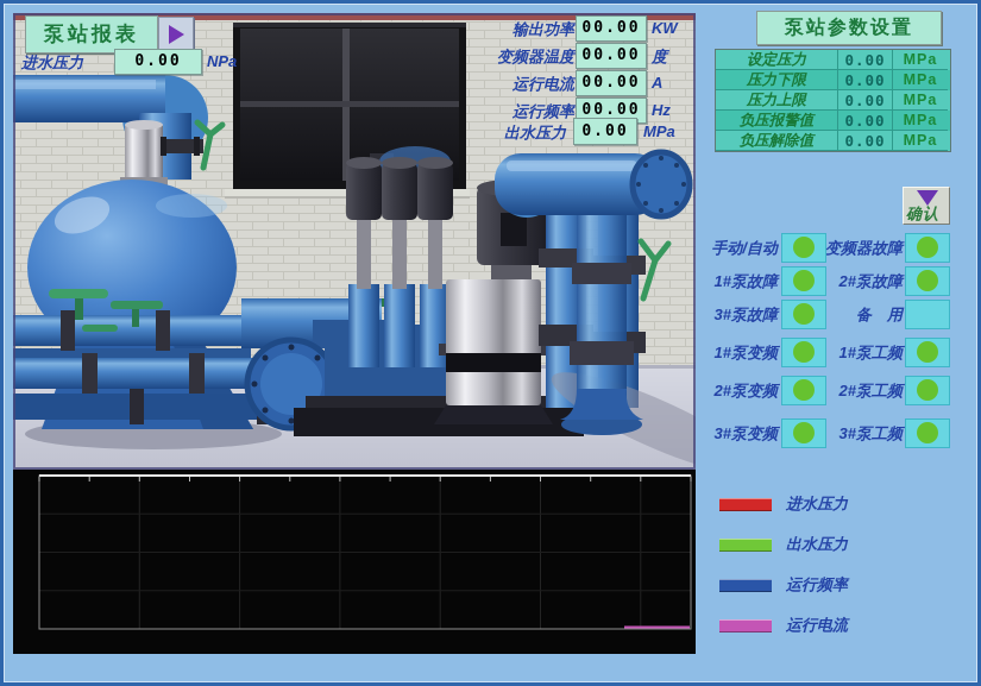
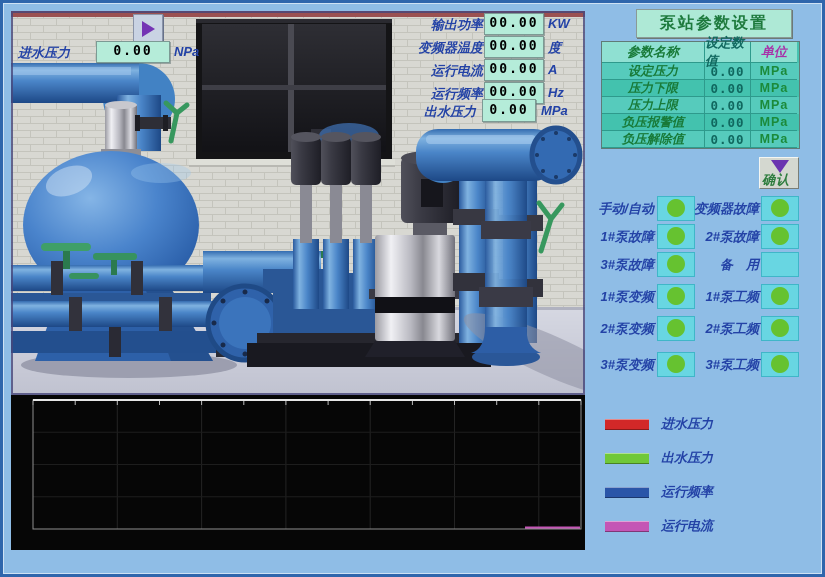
- 泵站报表
  进水压力
  0.00
  NPa
  输出功率
  00.00
  KW
  变频器温度
  00.00
  度
  运行电流
  00.00
  A
  运行频率
  00.00
  Hz
  出水压力
  0.00
  MPa
  泵站参数设置
+ 参数名称
+ 设定数值
+ 单位
  设定压力
  0.00
  MPa
  压力下限
  0.00
  MPa
  压力上限
  0.00
  MPa
  负压报警值
  0.00
  MPa
  负压解除值
  0.00
  MPa
  确认
  手动/自动
  变频器故障
  1#泵故障
  2#泵故障
  3#泵故障
  备 用
  1#泵变频
  1#泵工频
  2#泵变频
  2#泵工频
  3#泵变频
  3#泵工频
  进水压力
  出水压力
  运行频率
  运行电流
